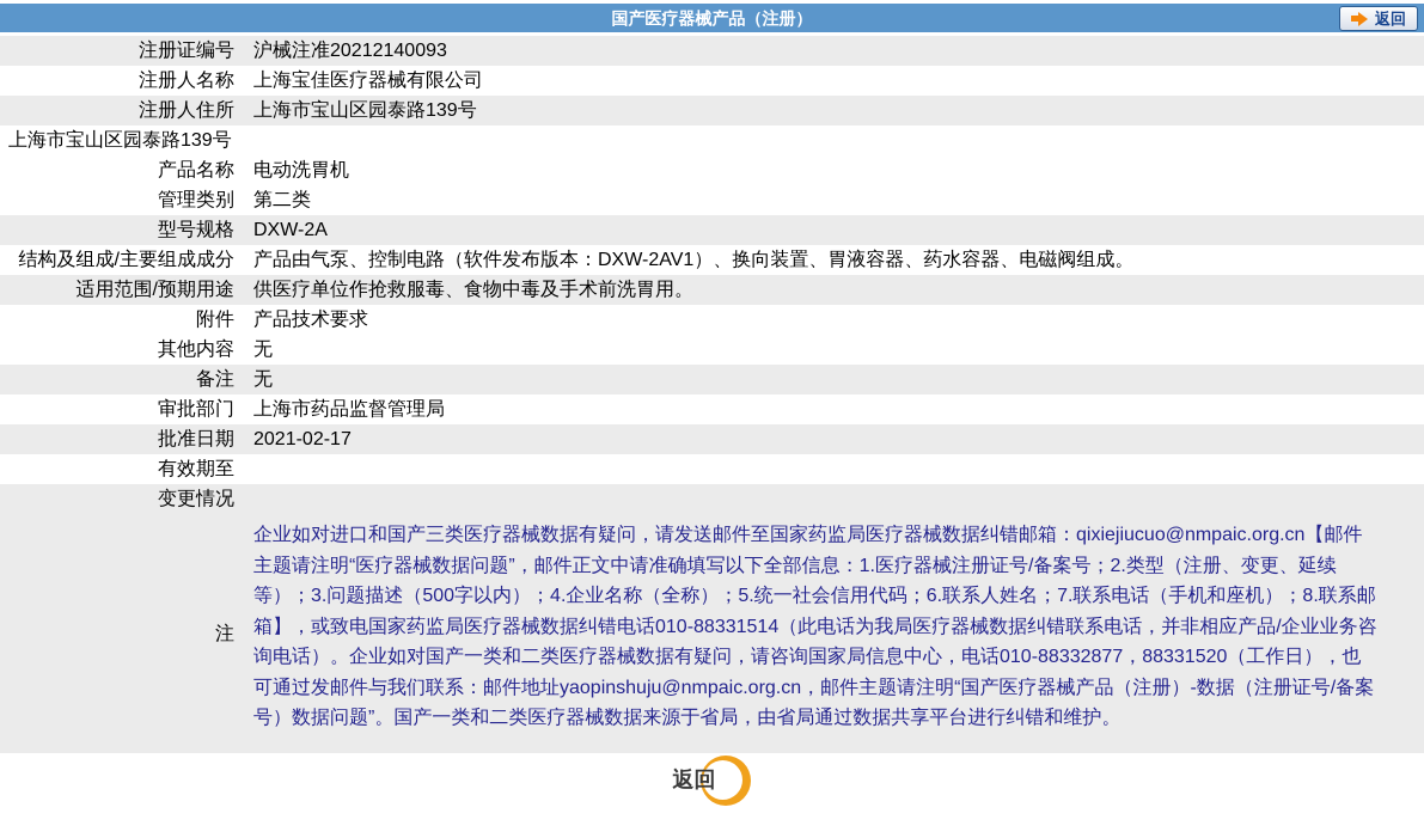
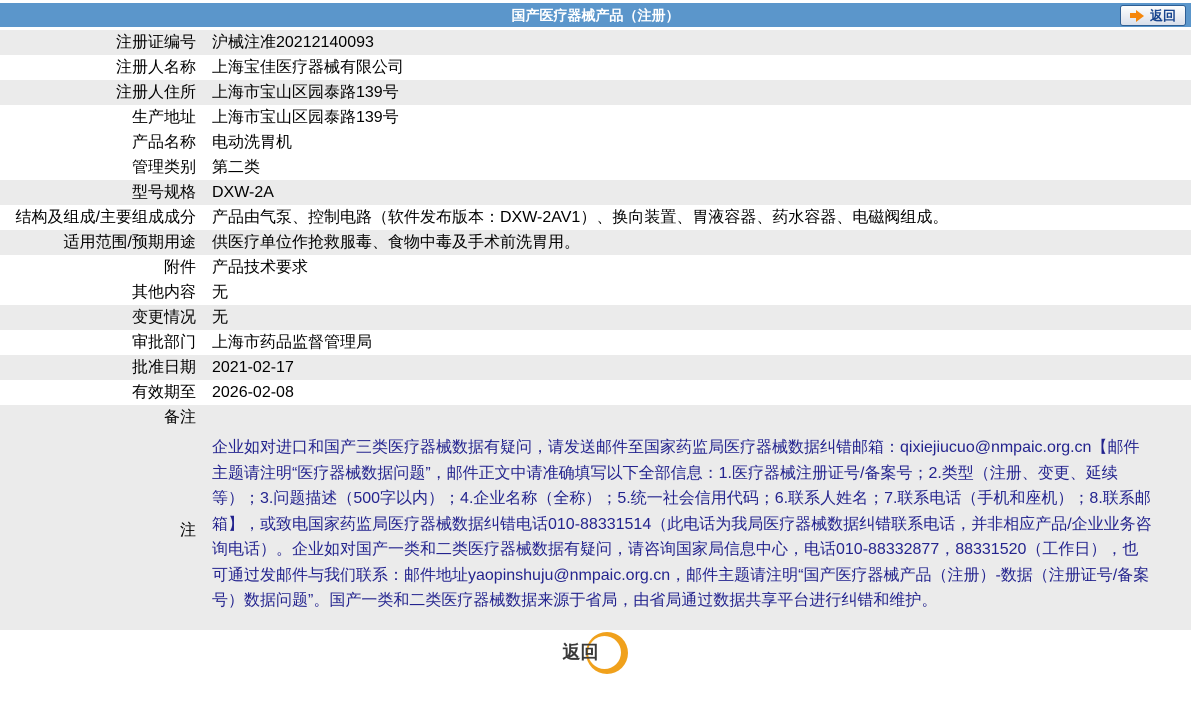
  国产医疗器械产品（注册）
  返回
  注册证编号
  沪械注准20212140093
  注册人名称
  上海宝佳医疗器械有限公司
  注册人住所
  上海市宝山区园泰路139号
+ 生产地址
  上海市宝山区园泰路139号
  产品名称
  电动洗胃机
  管理类别
  第二类
  型号规格
  DXW-2A
  结构及组成/主要组成成分
  产品由气泵、控制电路（软件发布版本：DXW-2AV1）、换向装置、胃液容器、药水容器、电磁阀组成。
  适用范围/预期用途
  供医疗单位作抢救服毒、食物中毒及手术前洗胃用。
  附件
  产品技术要求
  其他内容
  无
- 备注
+ 变更情况
  无
  审批部门
  上海市药品监督管理局
  批准日期
  2021-02-17
  有效期至
+ 2026-02-08
- 变更情况
+ 备注
  注
  企业如对进口和国产三类医疗器械数据有疑问，请发送邮件至国家药监局医疗器械数据纠错邮箱：qixiejiucuo@nmpaic.org.cn【邮件主题请注明“医疗器械数据问题”，邮件正文中请准确填写以下全部信息：1.医疗器械注册证号/备案号；2.类型（注册、变更、延续等）；3.问题描述（500字以内）；4.企业名称（全称）；5.统一社会信用代码；6.联系人姓名；7.联系电话（手机和座机）；8.联系邮箱】，或致电国家药监局医疗器械数据纠错电话010-88331514（此电话为我局医疗器械数据纠错联系电话，并非相应产品/企业业务咨询电话）。企业如对国产一类和二类医疗器械数据有疑问，请咨询国家局信息中心，电话010-88332877，88331520（工作日），也可通过发邮件与我们联系：邮件地址yaopinshuju@nmpaic.org.cn，邮件主题请注明“国产医疗器械产品（注册）-数据（注册证号/备案号）数据问题”。国产一类和二类医疗器械数据来源于省局，由省局通过数据共享平台进行纠错和维护。
  返回
